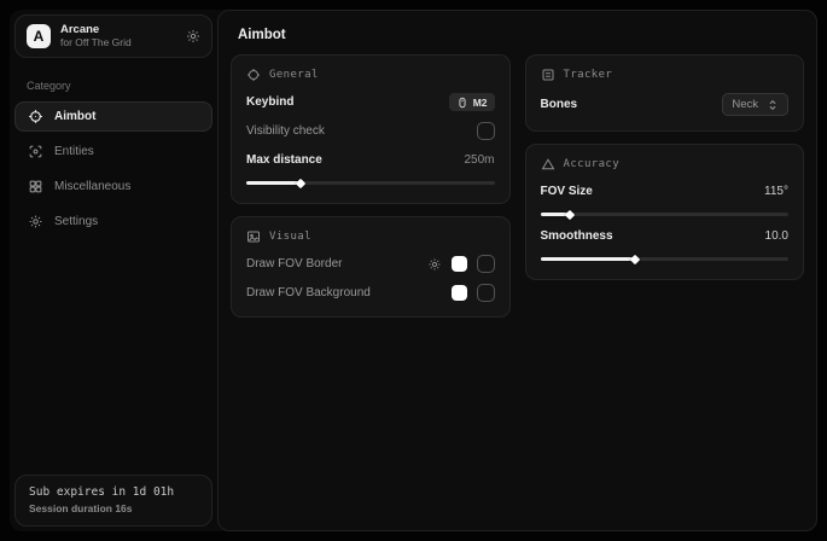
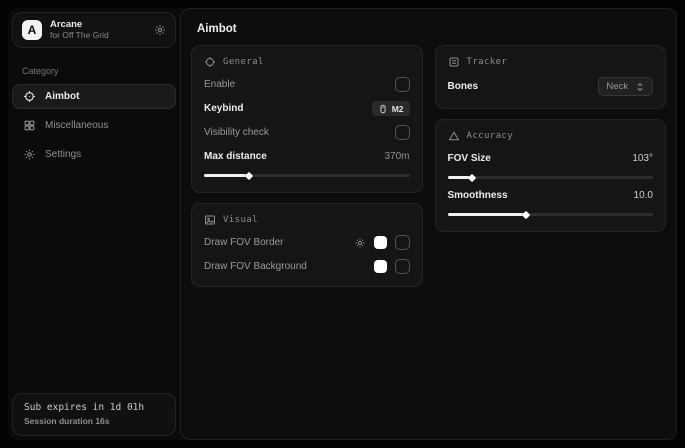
  A
  Arcane
  for Off The Grid
  Category
  Aimbot
- Entities
  Miscellaneous
  Settings
  Sub expires in 1d 01h
  Session duration 16s
  Aimbot
  General
+ Enable
  Keybind
  M2
  Visibility check
  Max distance
- 250m
+ 370m
  Visual
  Draw FOV Border
  Draw FOV Background
  Tracker
  Bones
  Neck
  Accuracy
  FOV Size
- 115°
+ 103°
  Smoothness
  10.0
